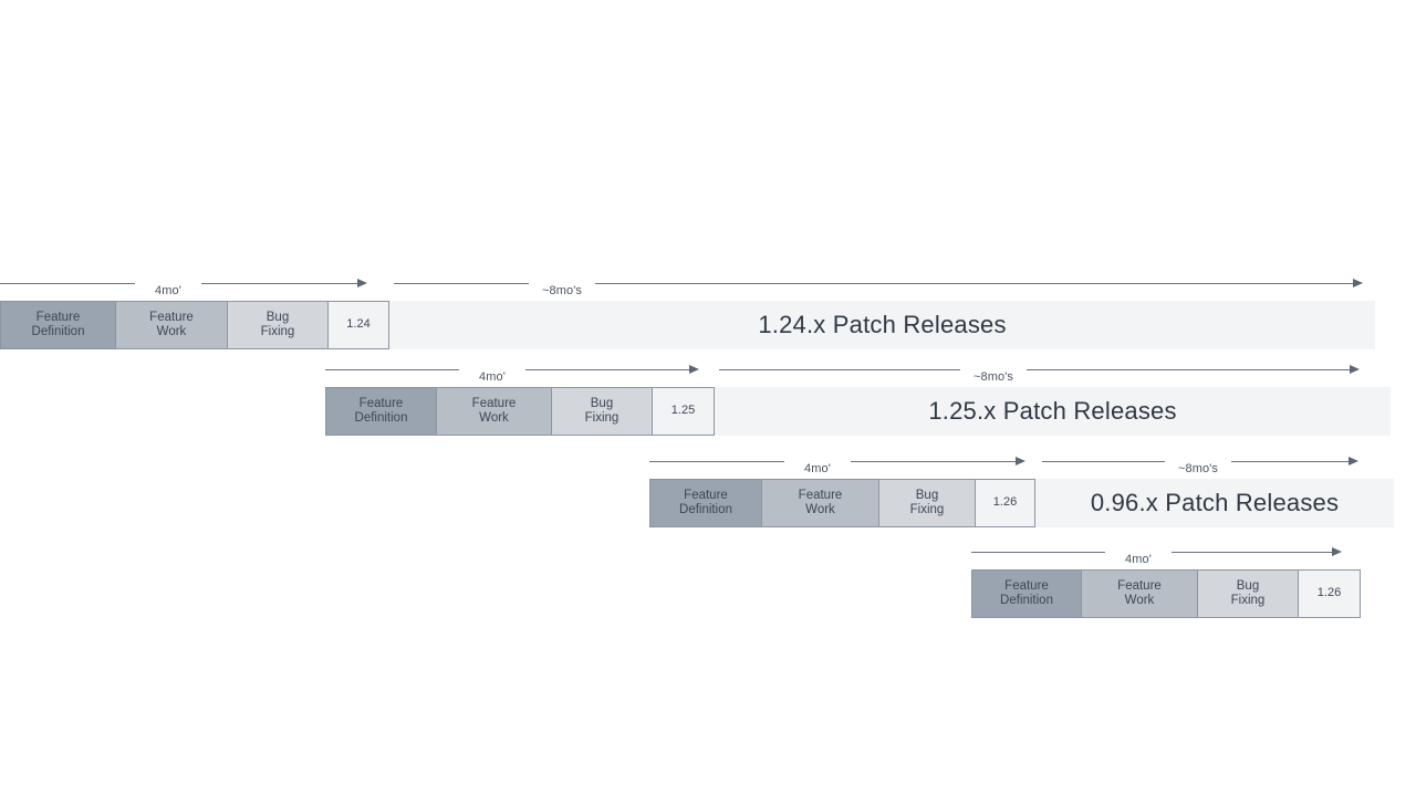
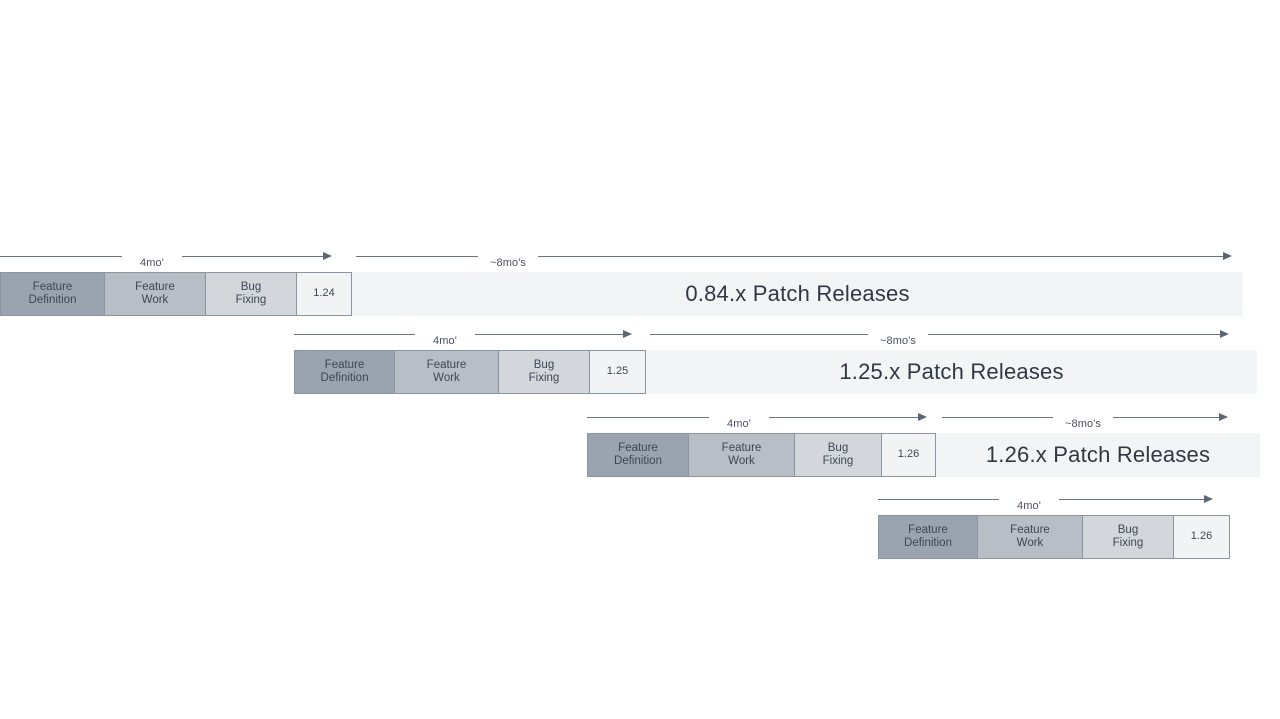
  4mo'
  ~8mo's
- 1.24.x Patch Releases
+ 0.84.x Patch Releases
  Feature
  Definition
  Feature
  Work
  Bug
  Fixing
  1.24
  4mo'
  ~8mo's
  1.25.x Patch Releases
  Feature
  Definition
  Feature
  Work
  Bug
  Fixing
  1.25
  4mo'
  ~8mo's
- 0.96.x Patch Releases
+ 1.26.x Patch Releases
  Feature
  Definition
  Feature
  Work
  Bug
  Fixing
  1.26
  4mo'
  Feature
  Definition
  Feature
  Work
  Bug
  Fixing
  1.26
